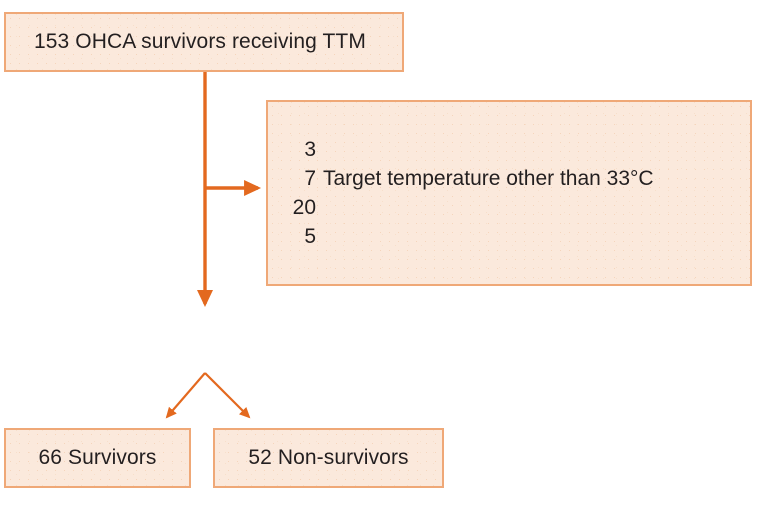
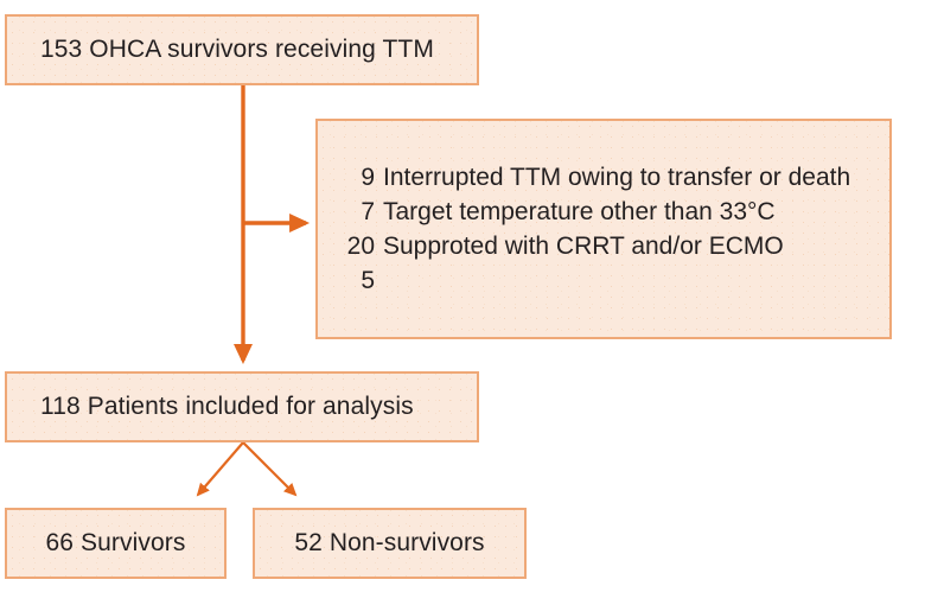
  153 OHCA survivors receiving TTM
- 3
+ 9
+ Interrupted TTM owing to transfer or death
  7
  Target temperature other than 33°C
  20
+ Supproted with CRRT and/or ECMO
  5
+ 118 Patients included for analysis
  66 Survivors
  52 Non-survivors
